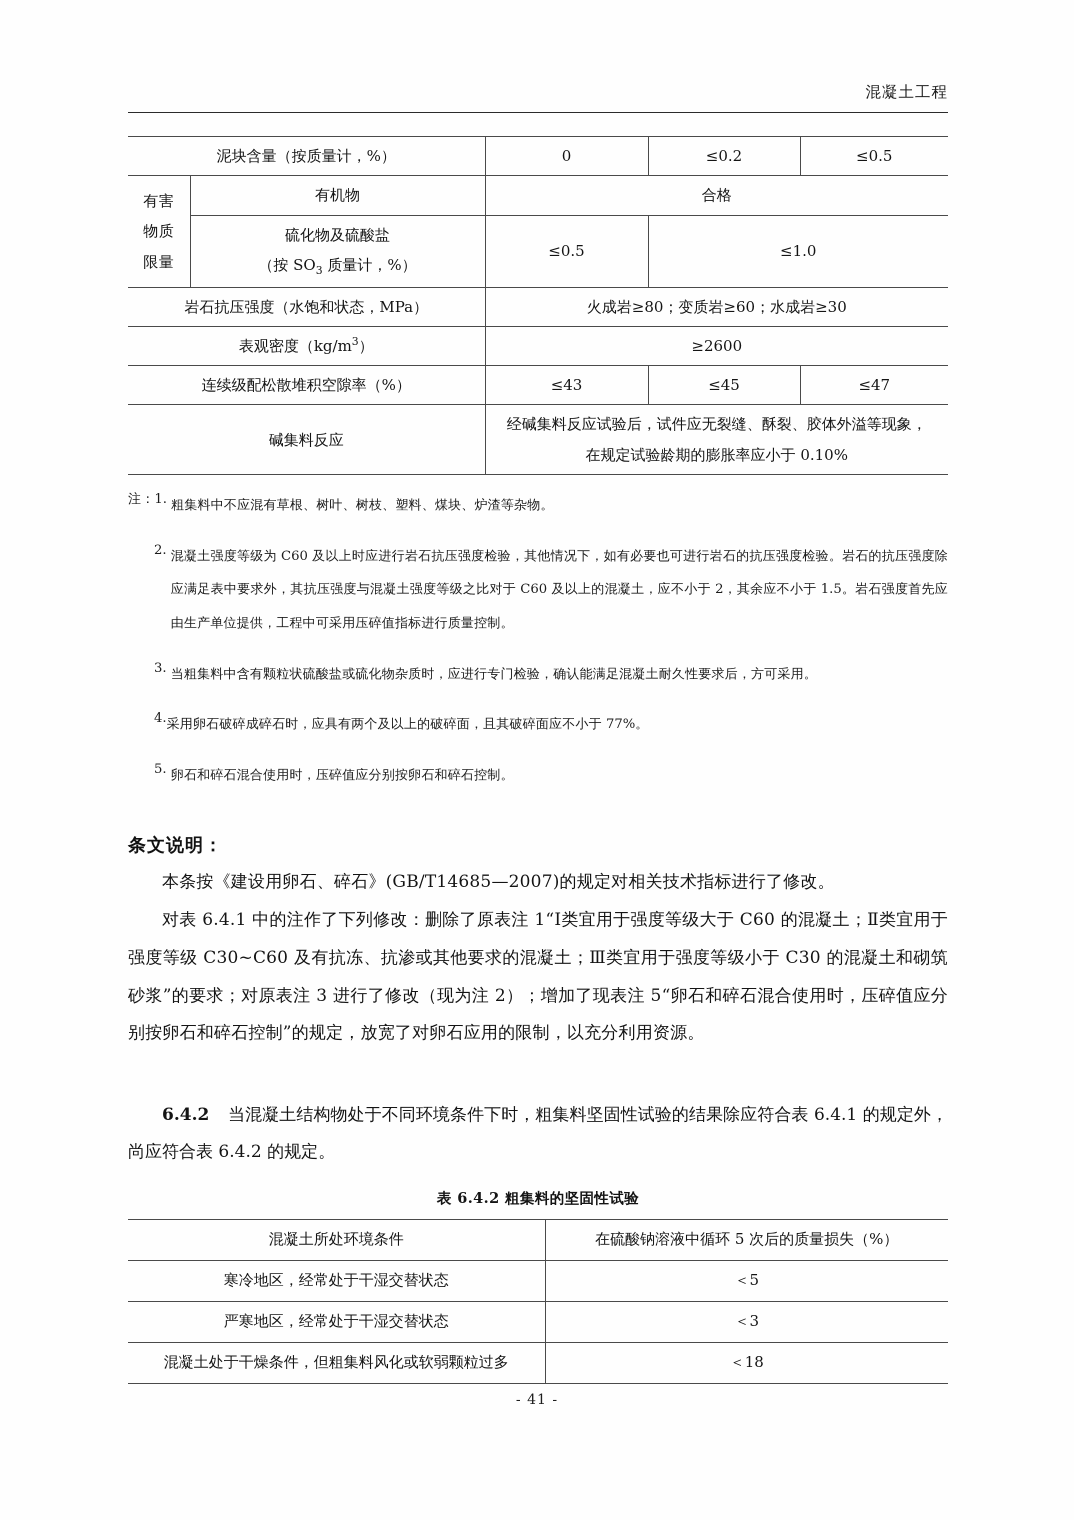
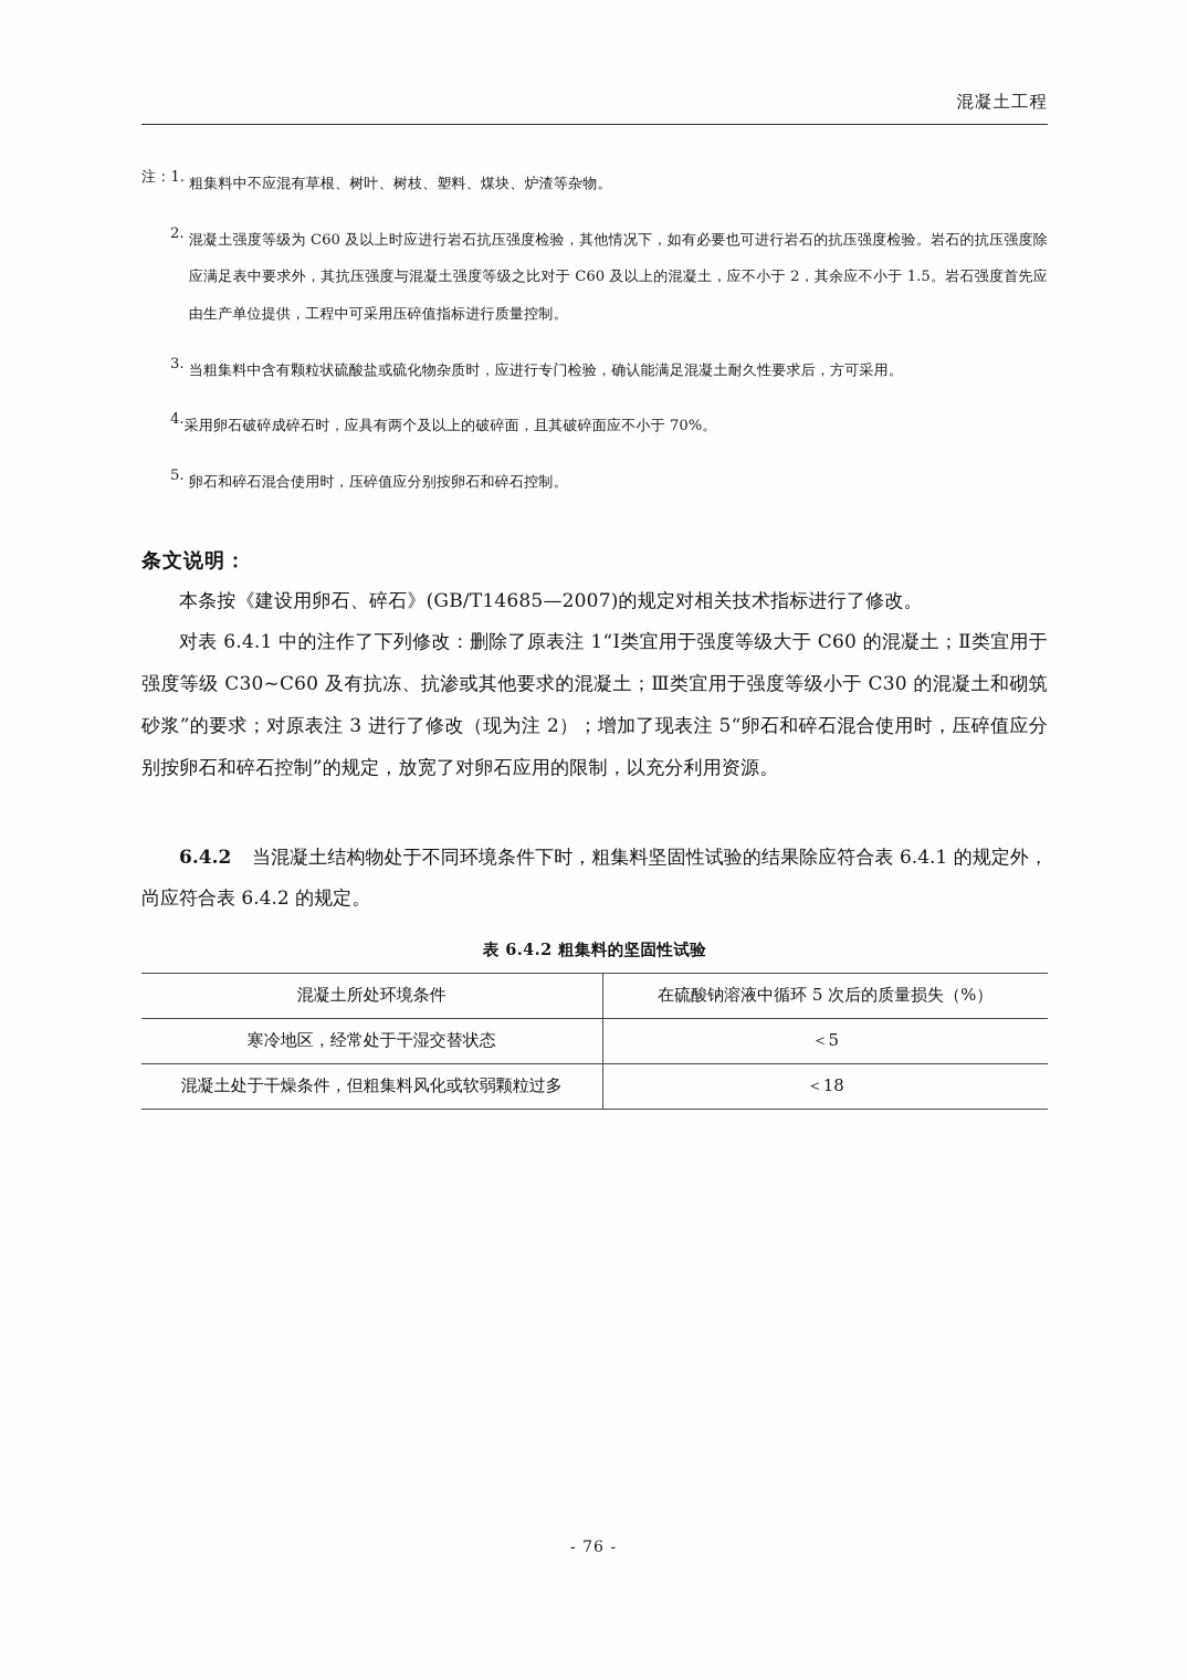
  混凝土工程
- 泥块含量（按质量计，%）	0	≤0.2	≤0.5
- 有害 物质 限量	有机物	合格
- 硫化物及硫酸盐 （按 SO3 质量计，%）	≤0.5	≤1.0
- 岩石抗压强度（水饱和状态，MPa）	火成岩≥80；变质岩≥60；水成岩≥30
- 表观密度（kg/m3）	≥2600
- 连续级配松散堆积空隙率（%）	≤43	≤45	≤47
- 碱集料反应	经碱集料反应试验后，试件应无裂缝、酥裂、胶体外溢等现象， 在规定试验龄期的膨胀率应小于 0.10%
  注：1.
  粗集料中不应混有草根、树叶、树枝、塑料、煤块、炉渣等杂物。
  2.
  混凝土强度等级为 C60 及以上时应进行岩石抗压强度检验，其他情况下，如有必要也可进行岩石的抗压强度检验。岩石的抗压强度除应满足表中要求外，其抗压强度与混凝土强度等级之比对于 C60 及以上的混凝土，应不小于 2，其余应不小于 1.5。岩石强度首先应由生产单位提供，工程中可采用压碎值指标进行质量控制。
  3.
  当粗集料中含有颗粒状硫酸盐或硫化物杂质时，应进行专门检验，确认能满足混凝土耐久性要求后，方可采用。
  4.
- 采用卵石破碎成碎石时，应具有两个及以上的破碎面，且其破碎面应不小于 77%。
+ 采用卵石破碎成碎石时，应具有两个及以上的破碎面，且其破碎面应不小于 70%。
  5.
  卵石和碎石混合使用时，压碎值应分别按卵石和碎石控制。
  条文说明：
  本条按《建设用卵石、碎石》(GB/T14685—2007)的规定对相关技术指标进行了修改。
  对表 6.4.1 中的注作了下列修改：删除了原表注 1“Ⅰ类宜用于强度等级大于 C60 的混凝土；Ⅱ类宜用于强度等级 C30~C60 及有抗冻、抗渗或其他要求的混凝土；Ⅲ类宜用于强度等级小于 C30 的混凝土和砌筑砂浆”的要求；对原表注 3 进行了修改（现为注 2）；增加了现表注 5“卵石和碎石混合使用时，压碎值应分别按卵石和碎石控制”的规定，放宽了对卵石应用的限制，以充分利用资源。
  6.4.2 当混凝土结构物处于不同环境条件下时，粗集料坚固性试验的结果除应符合表 6.4.1 的规定外，尚应符合表 6.4.2 的规定。
  表 6.4.2 粗集料的坚固性试验
  混凝土所处环境条件	在硫酸钠溶液中循环 5 次后的质量损失（%）
  寒冷地区，经常处于干湿交替状态	＜5
- 严寒地区，经常处于干湿交替状态	＜3
  混凝土处于干燥条件，但粗集料风化或软弱颗粒过多	＜18
- - 41 -
+ - 76 -
